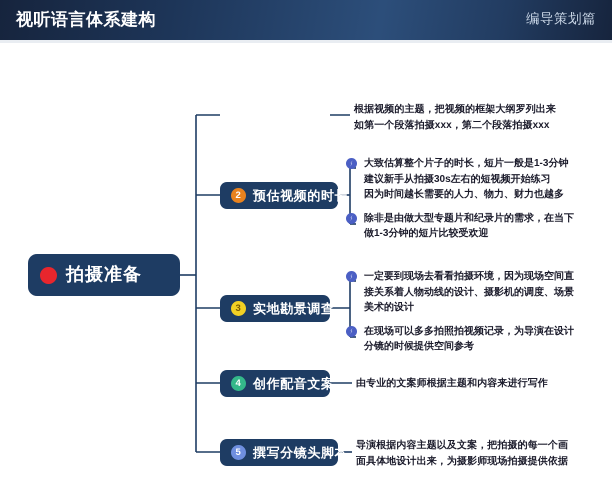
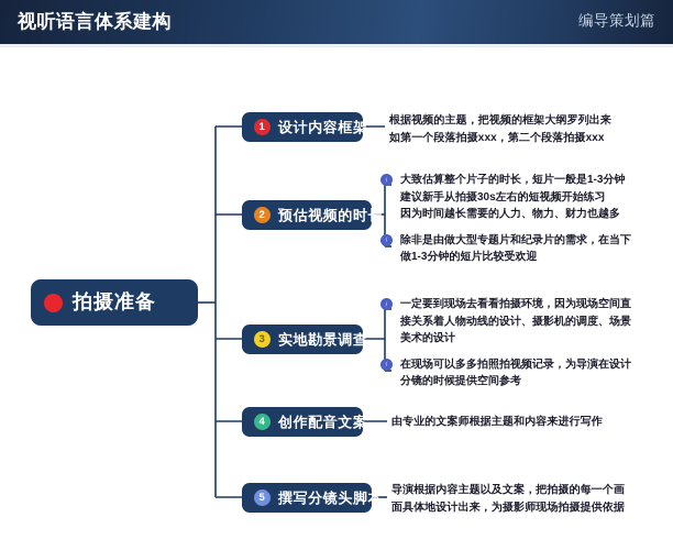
  视听语言体系建构
  编导策划篇
  拍摄准备
+ 1
+ 设计内容框架
  根据视频的主题，把视频的框架大纲罗列出来
  如第一个段落拍摄xxx，第二个段落拍摄xxx
  2
  预估视频的时长
  大致估算整个片子的时长，短片一般是1-3分钟
  建议新手从拍摄30s左右的短视频开始练习
  因为时间越长需要的人力、物力、财力也越多
  除非是由做大型专题片和纪录片的需求，在当下
  做1-3分钟的短片比较受欢迎
  3
  实地勘景调查
  一定要到现场去看看拍摄环境，因为现场空间直
  接关系着人物动线的设计、摄影机的调度、场景
  美术的设计
  在现场可以多多拍照拍视频记录，为导演在设计
  分镜的时候提供空间参考
  4
  创作配音文案
  由专业的文案师根据主题和内容来进行写作
  5
  撰写分镜头脚本
  导演根据内容主题以及文案，把拍摄的每一个画
  面具体地设计出来，为摄影师现场拍摄提供依据
